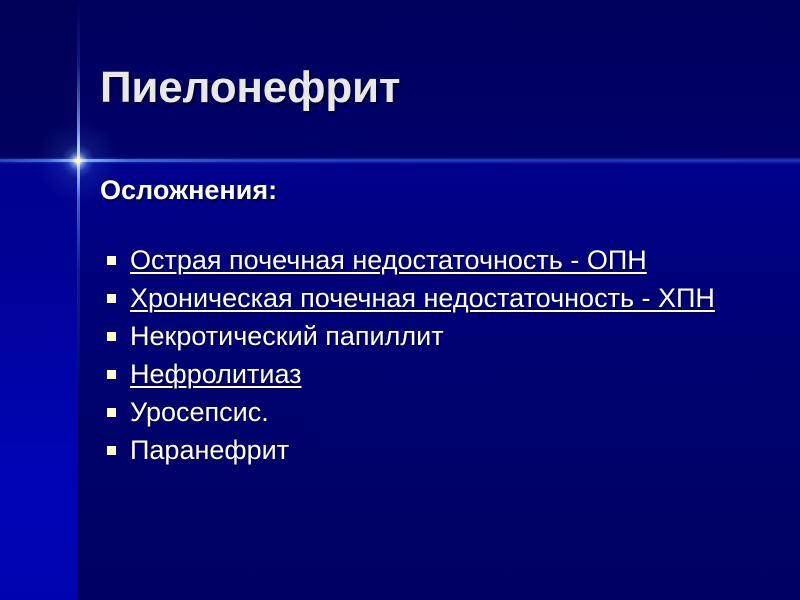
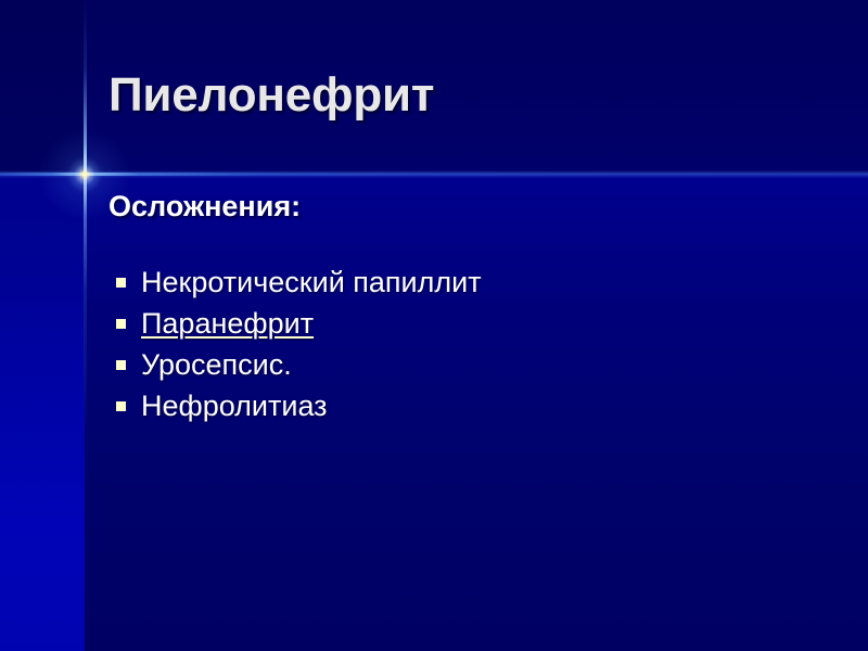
  Пиелонефрит
  Осложнения:
- Острая почечная недостаточность - ОПН
- Хроническая почечная недостаточность - ХПН
  Некротический папиллит
- Нефролитиаз
+ Паранефрит
  Уросепсис.
- Паранефрит
+ Нефролитиаз
